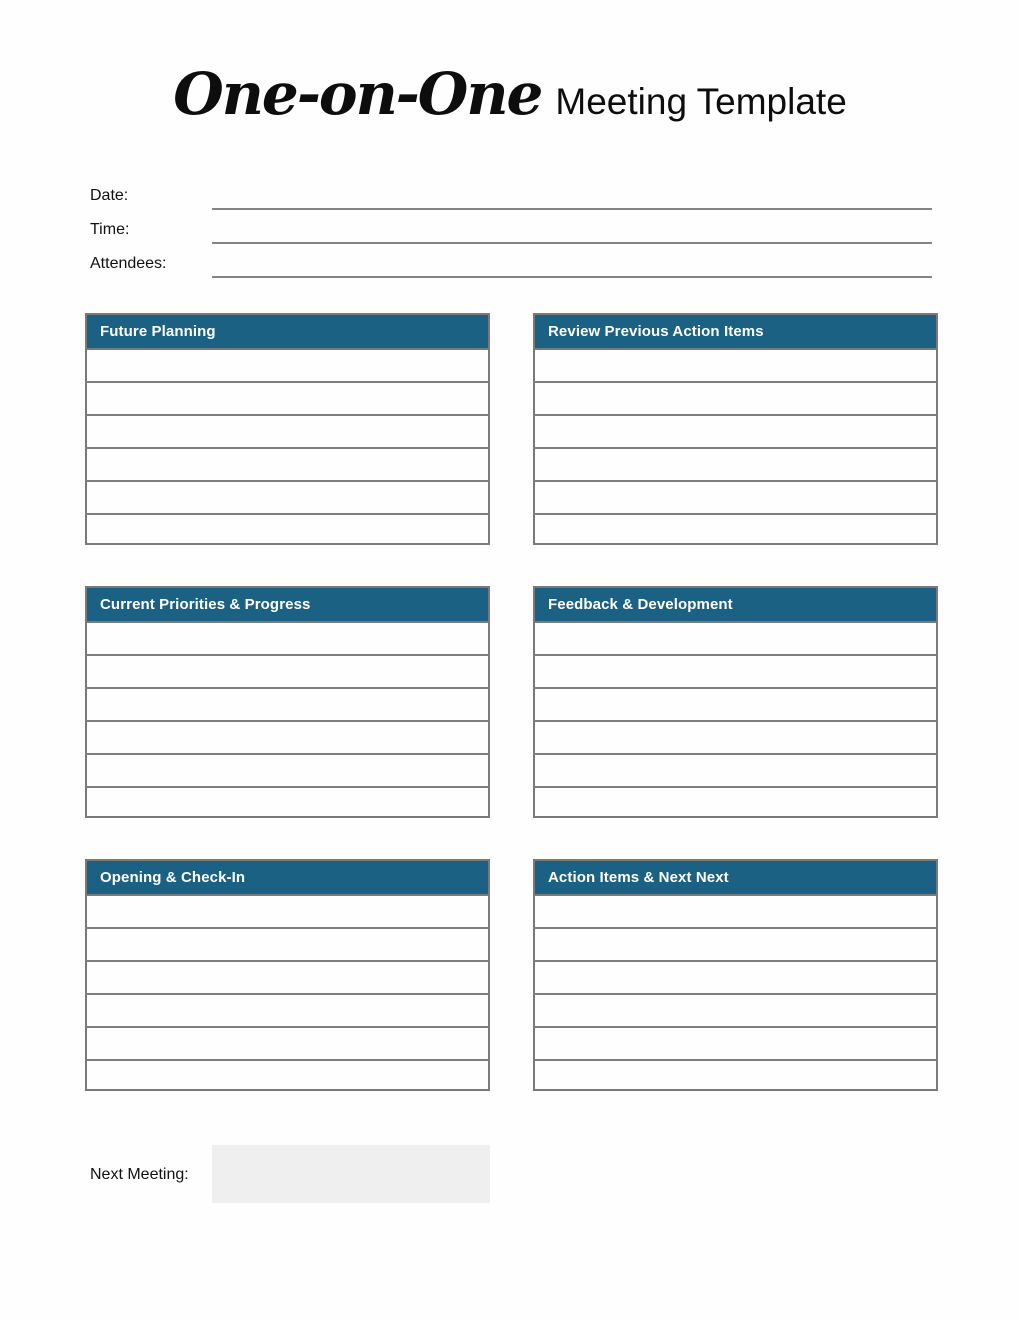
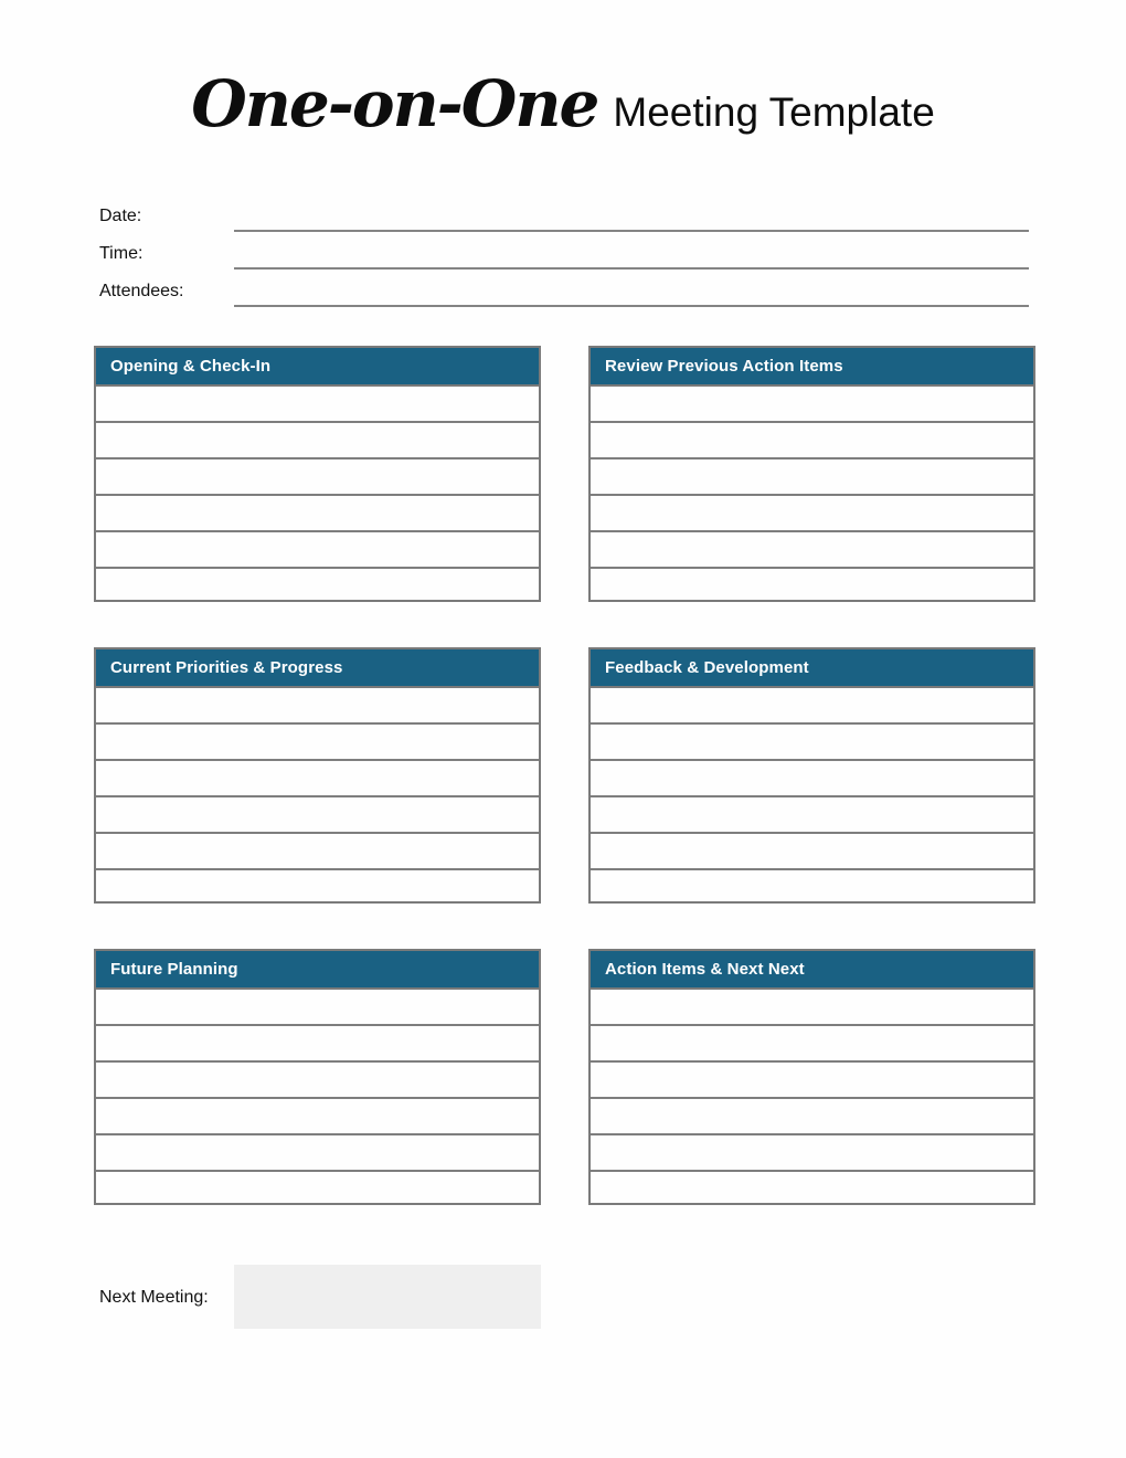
  One-on-One Meeting Template
  Date:
  Time:
  Attendees:
- Future Planning
+ Opening & Check-In
  Review Previous Action Items
  Current Priorities & Progress
  Feedback & Development
- Opening & Check-In
+ Future Planning
  Action Items & Next Next
  Next Meeting:
